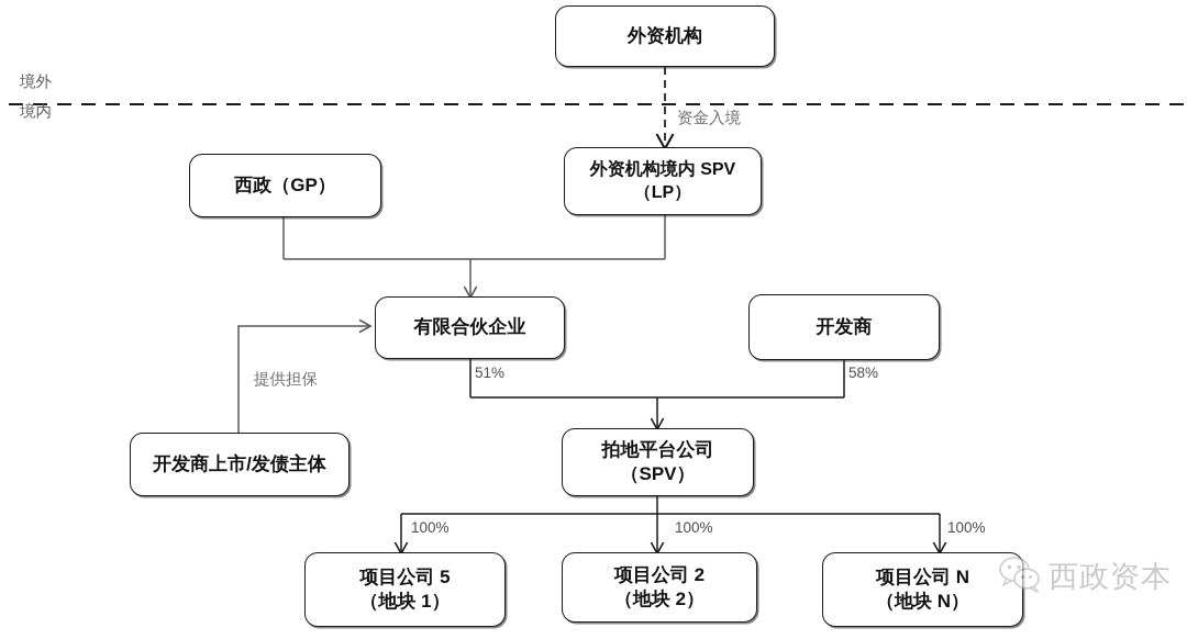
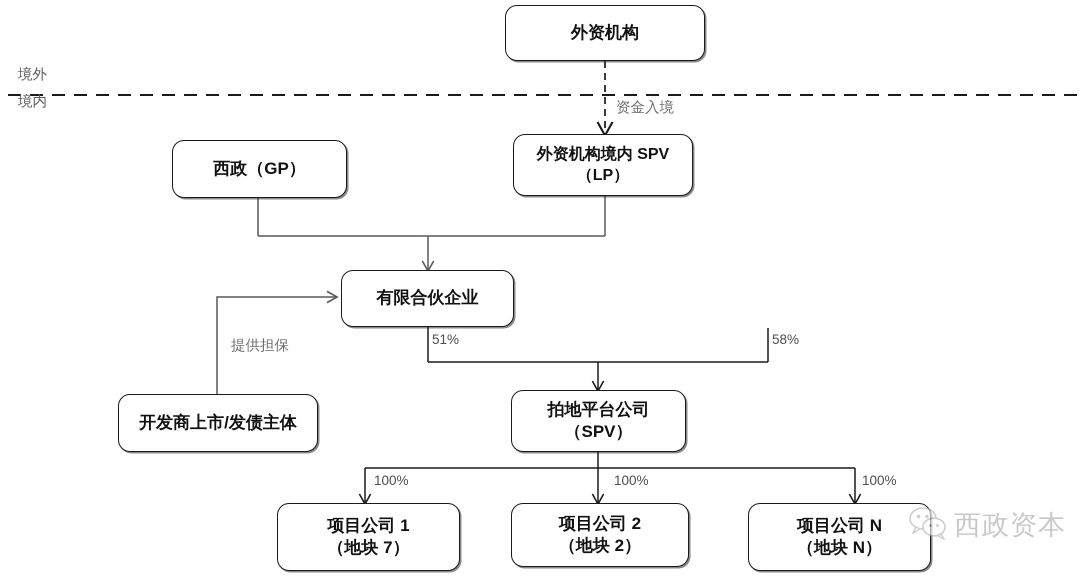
  境外
  境内
  外资机构
  西政（GP）
  外资机构境内 SPV
  （LP）
  有限合伙企业
- 开发商
  开发商上市/发债主体
  拍地平台公司
  （SPV）
- 项目公司 5
+ 项目公司 1
- （地块 1）
+ （地块 7）
  项目公司 2
  （地块 2）
  项目公司 N
  （地块 N）
  资金入境
  提供担保
  51%
  58%
  100%
  100%
  100%
  西政资本
